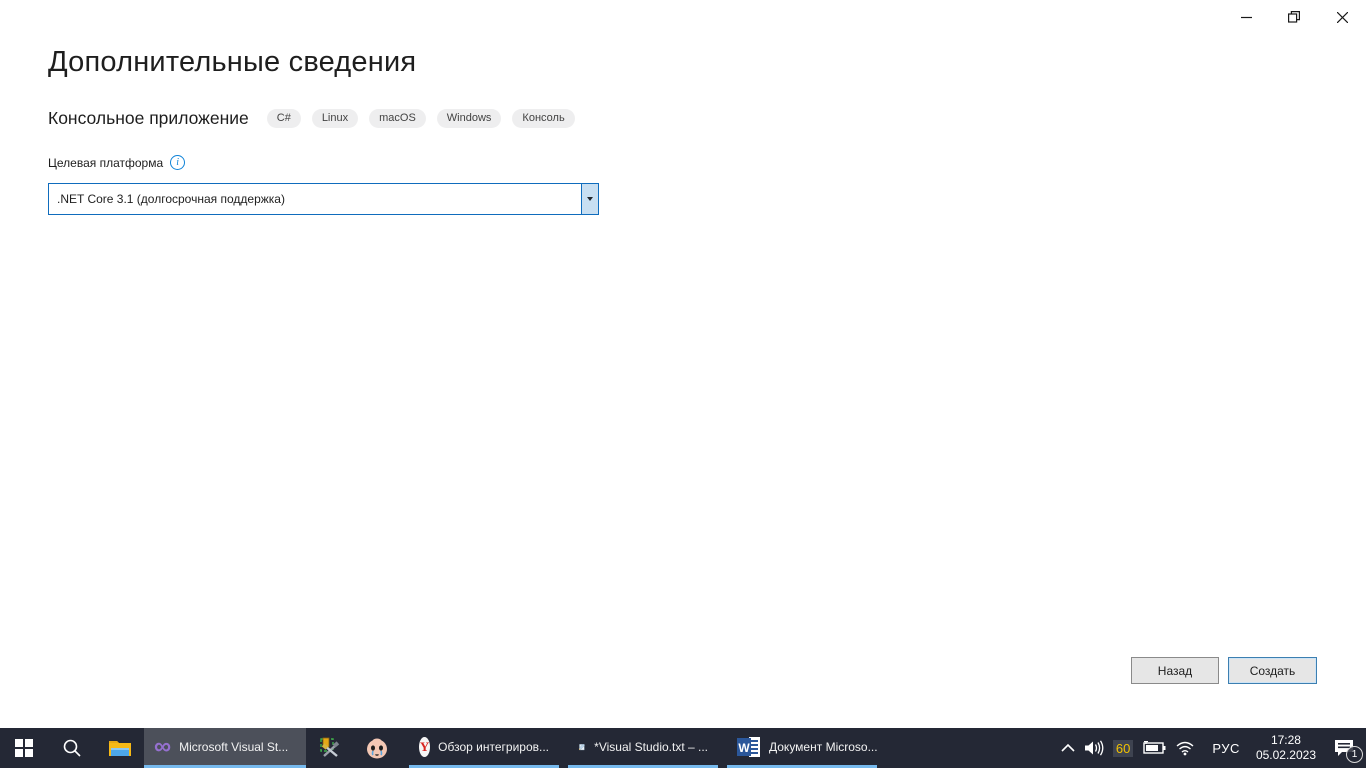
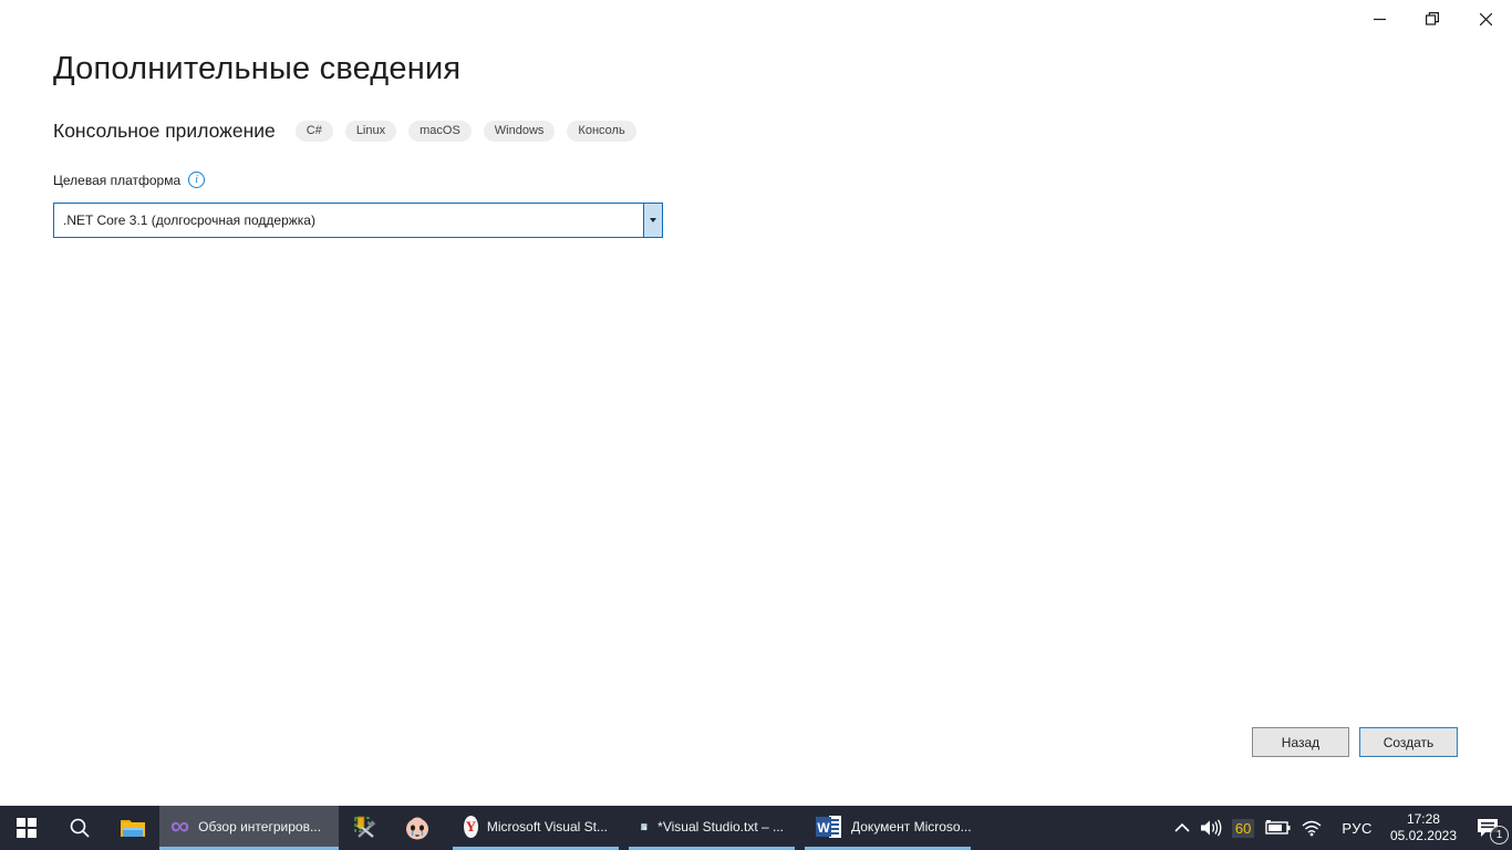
  Дополнительные сведения
  Консольное приложение
  C#
  Linux
  macOS
  Windows
  Консоль
  Целевая платформа
  i
  .NET Core 3.1 (долгосрочная поддержка)
  Назад
  Создать
  ∞
- Microsoft Visual St...
+ Обзор интегриров...
  Y
- Обзор интегриров...
+ Microsoft Visual St...
  *Visual Studio.txt – ...
  W
  Документ Microso...
  60
  РУС
  17:28
  05.02.2023
  1
